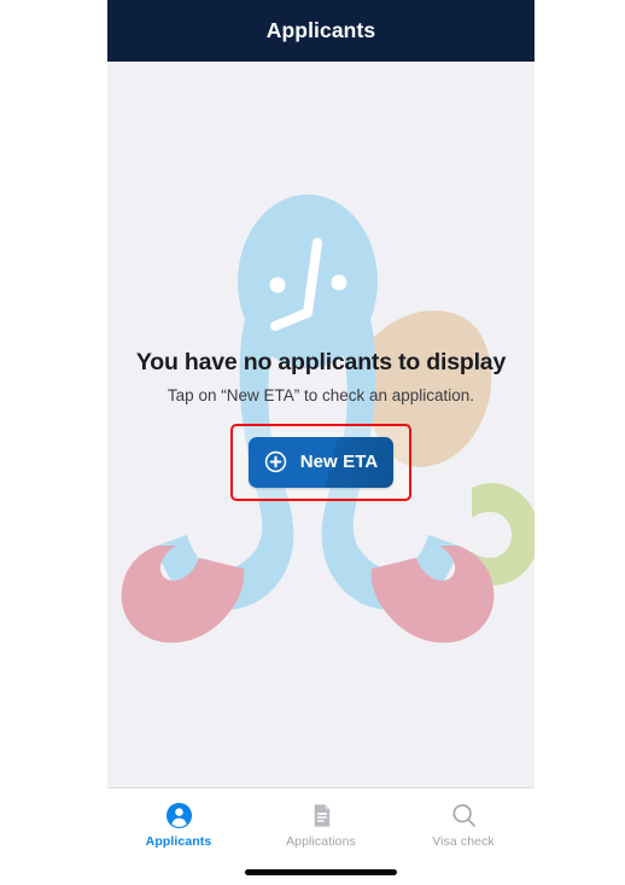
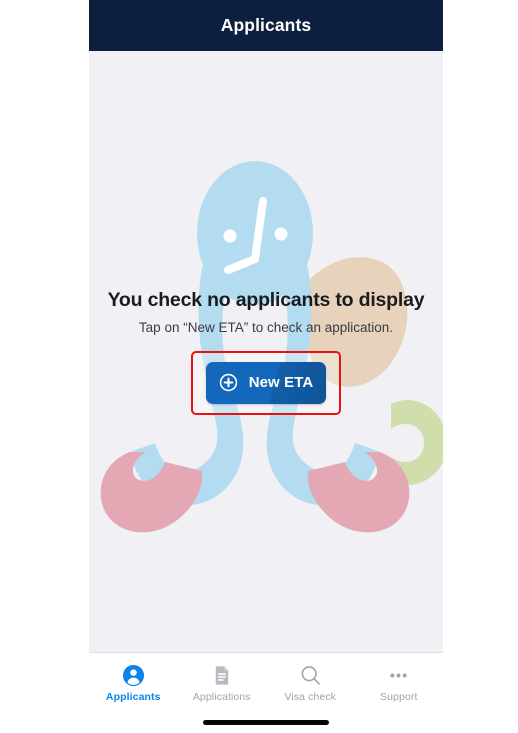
  Applicants
- You have no applicants to display
+ You check no applicants to display
  Tap on “New ETA” to check an application.
  New ETA
  Applicants
  Applications
  Visa check
+ Support
